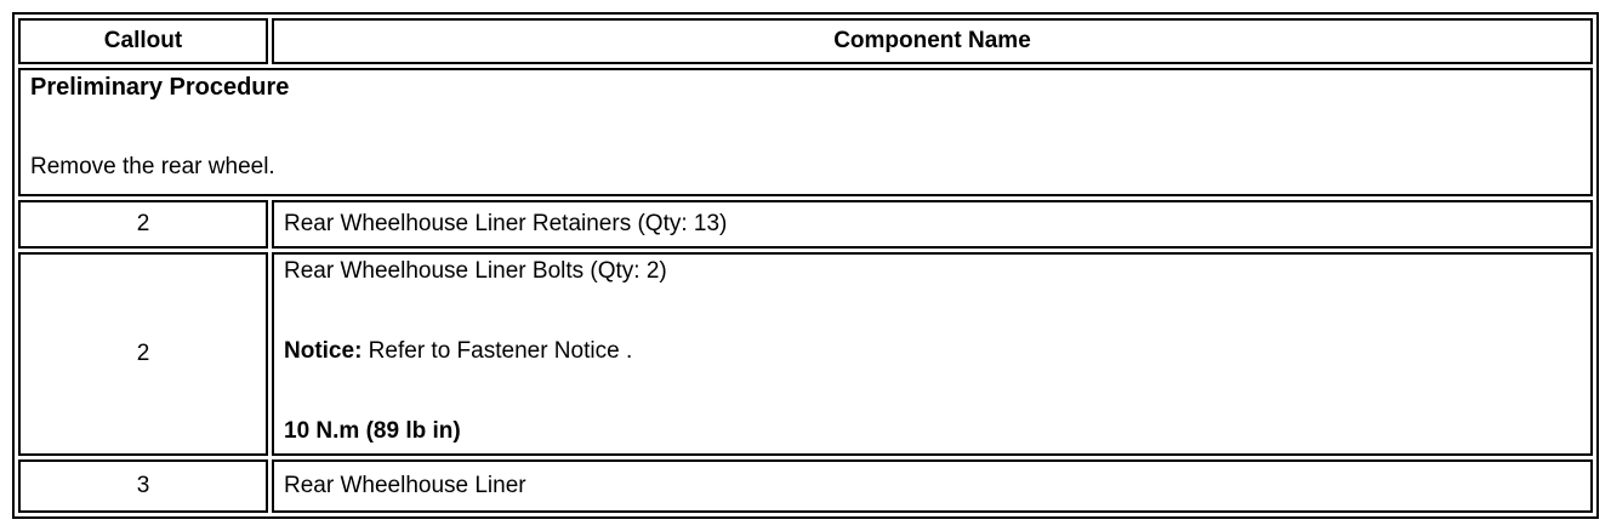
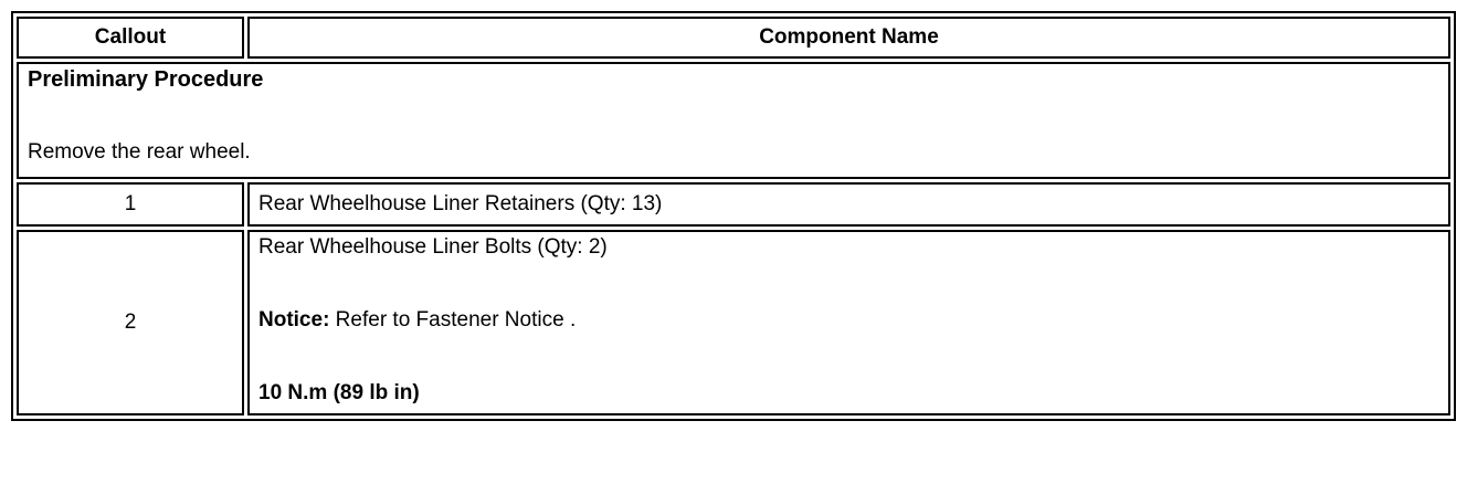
  Callout	Component Name
  Preliminary Procedure Remove the rear wheel.
- 2	Rear Wheelhouse Liner Retainers (Qty: 13)
+ 1	Rear Wheelhouse Liner Retainers (Qty: 13)
  2	Rear Wheelhouse Liner Bolts (Qty: 2) Notice: Refer to Fastener Notice . 10 N.m (89 lb in)
- 3	Rear Wheelhouse Liner
